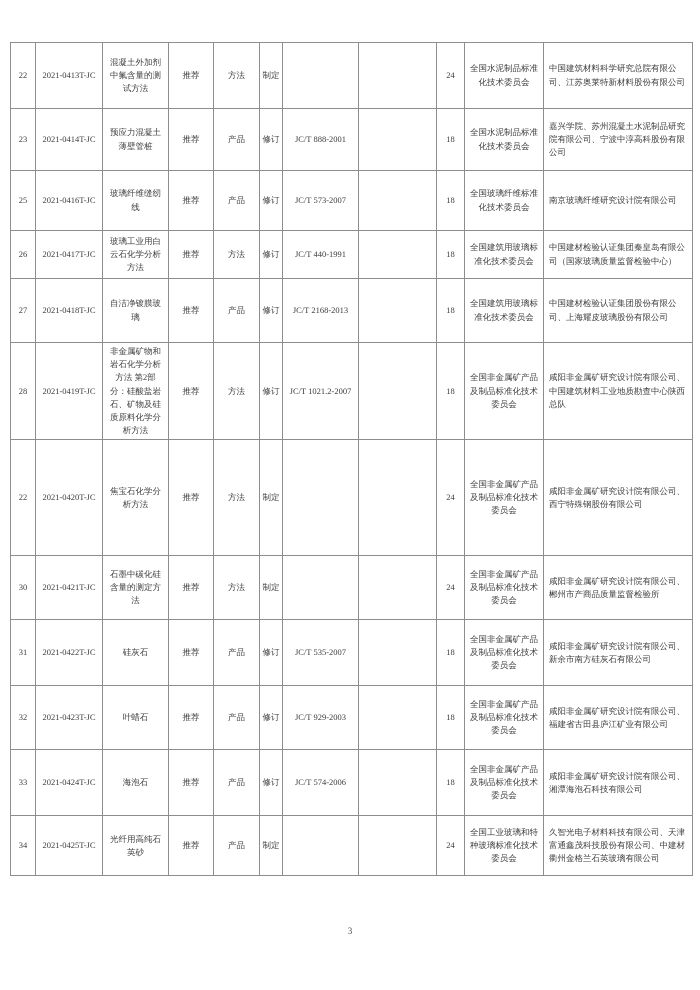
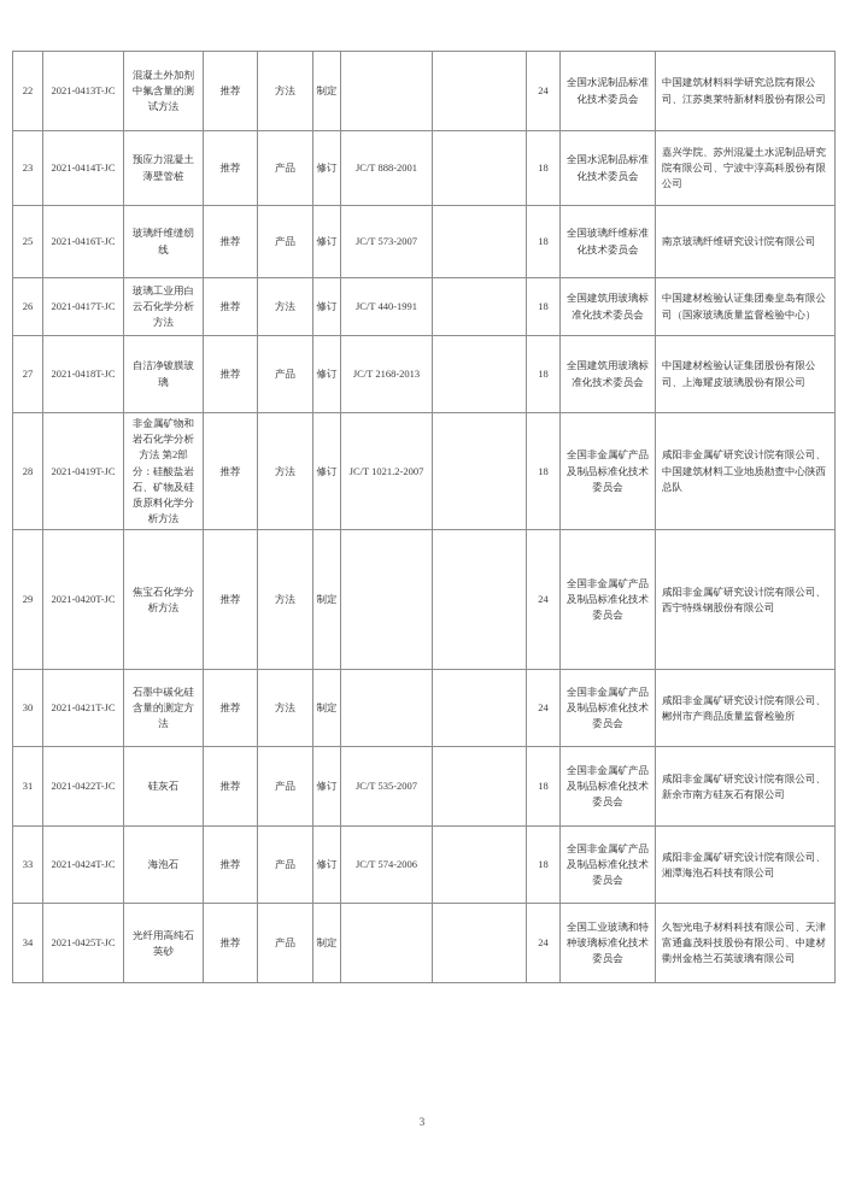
  22	2021-0413T-JC	混凝土外加剂中氟含量的测试方法	推荐	方法	制定			24	全国水泥制品标准化技术委员会	中国建筑材料科学研究总院有限公司、江苏奥莱特新材料股份有限公司
  23	2021-0414T-JC	预应力混凝土薄壁管桩	推荐	产品	修订	JC/T 888-2001		18	全国水泥制品标准化技术委员会	嘉兴学院、苏州混凝土水泥制品研究院有限公司、宁波中淳高科股份有限公司
  25	2021-0416T-JC	玻璃纤维缝纫线	推荐	产品	修订	JC/T 573-2007		18	全国玻璃纤维标准化技术委员会	南京玻璃纤维研究设计院有限公司
  26	2021-0417T-JC	玻璃工业用白云石化学分析方法	推荐	方法	修订	JC/T 440-1991		18	全国建筑用玻璃标准化技术委员会	中国建材检验认证集团秦皇岛有限公司（国家玻璃质量监督检验中心）
  27	2021-0418T-JC	自洁净镀膜玻璃	推荐	产品	修订	JC/T 2168-2013		18	全国建筑用玻璃标准化技术委员会	中国建材检验认证集团股份有限公司、上海耀皮玻璃股份有限公司
  28	2021-0419T-JC	非金属矿物和岩石化学分析方法 第2部分：硅酸盐岩石、矿物及硅质原料化学分析方法	推荐	方法	修订	JC/T 1021.2-2007		18	全国非金属矿产品及制品标准化技术委员会	咸阳非金属矿研究设计院有限公司、中国建筑材料工业地质勘查中心陕西总队
- 22	2021-0420T-JC	焦宝石化学分析方法	推荐	方法	制定			24	全国非金属矿产品及制品标准化技术委员会	咸阳非金属矿研究设计院有限公司、西宁特殊钢股份有限公司
+ 29	2021-0420T-JC	焦宝石化学分析方法	推荐	方法	制定			24	全国非金属矿产品及制品标准化技术委员会	咸阳非金属矿研究设计院有限公司、西宁特殊钢股份有限公司
  30	2021-0421T-JC	石墨中碳化硅含量的测定方法	推荐	方法	制定			24	全国非金属矿产品及制品标准化技术委员会	咸阳非金属矿研究设计院有限公司、郴州市产商品质量监督检验所
  31	2021-0422T-JC	硅灰石	推荐	产品	修订	JC/T 535-2007		18	全国非金属矿产品及制品标准化技术委员会	咸阳非金属矿研究设计院有限公司、新余市南方硅灰石有限公司
- 32	2021-0423T-JC	叶蜡石	推荐	产品	修订	JC/T 929-2003		18	全国非金属矿产品及制品标准化技术委员会	咸阳非金属矿研究设计院有限公司、福建省古田县庐江矿业有限公司
  33	2021-0424T-JC	海泡石	推荐	产品	修订	JC/T 574-2006		18	全国非金属矿产品及制品标准化技术委员会	咸阳非金属矿研究设计院有限公司、湘潭海泡石科技有限公司
  34	2021-0425T-JC	光纤用高纯石英砂	推荐	产品	制定			24	全国工业玻璃和特种玻璃标准化技术委员会	久智光电子材料科技有限公司、天津富通鑫茂科技股份有限公司、中建材衢州金格兰石英玻璃有限公司
  3
